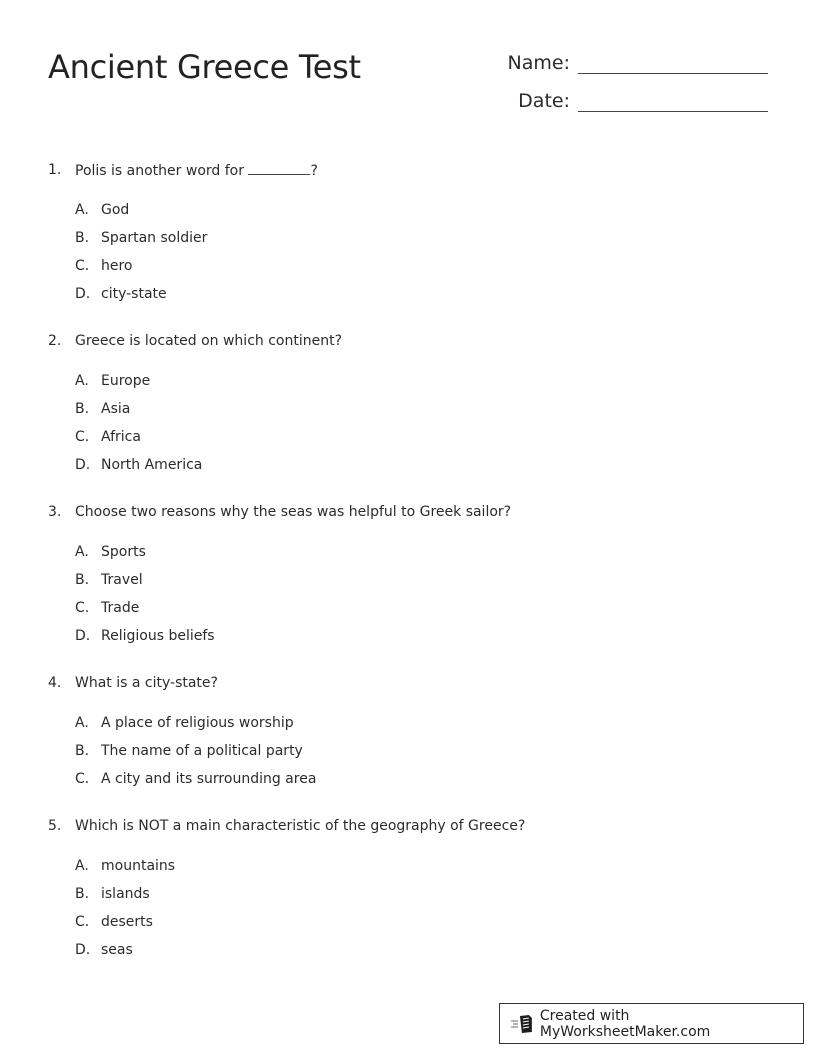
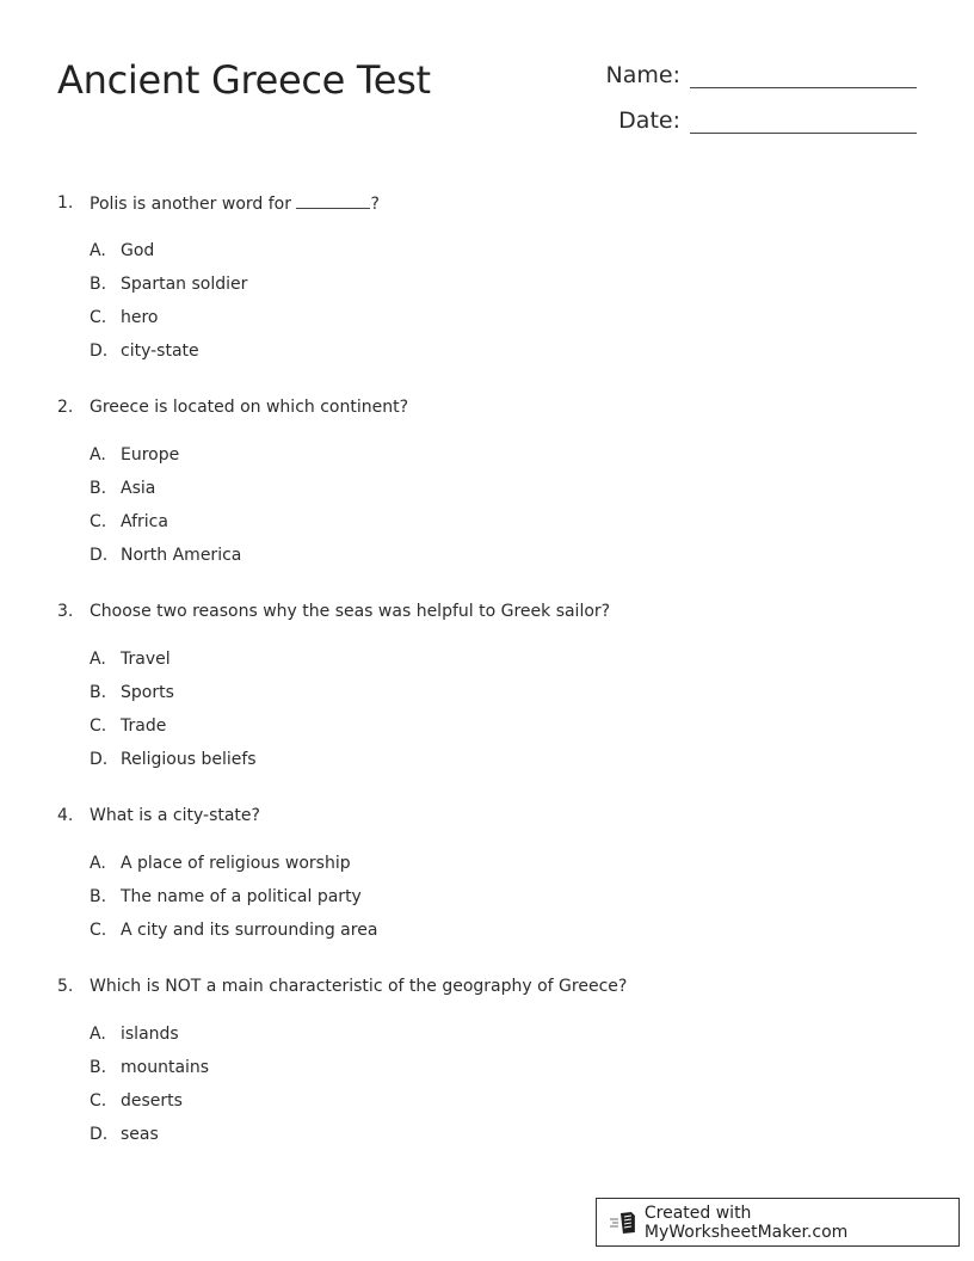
  Ancient Greece Test
  Name:
  Date:
  1.
  Polis is another word for ?
  A.
  God
  B.
  Spartan soldier
  C.
  hero
  D.
  city-state
  2.
  Greece is located on which continent?
  A.
  Europe
  B.
  Asia
  C.
  Africa
  D.
  North America
  3.
  Choose two reasons why the seas was helpful to Greek sailor?
  A.
- Sports
+ Travel
  B.
- Travel
+ Sports
  C.
  Trade
  D.
  Religious beliefs
  4.
  What is a city-state?
  A.
  A place of religious worship
  B.
  The name of a political party
  C.
  A city and its surrounding area
  5.
  Which is NOT a main characteristic of the geography of Greece?
  A.
- mountains
+ islands
  B.
- islands
+ mountains
  C.
  deserts
  D.
  seas
  Created with MyWorksheetMaker.com
